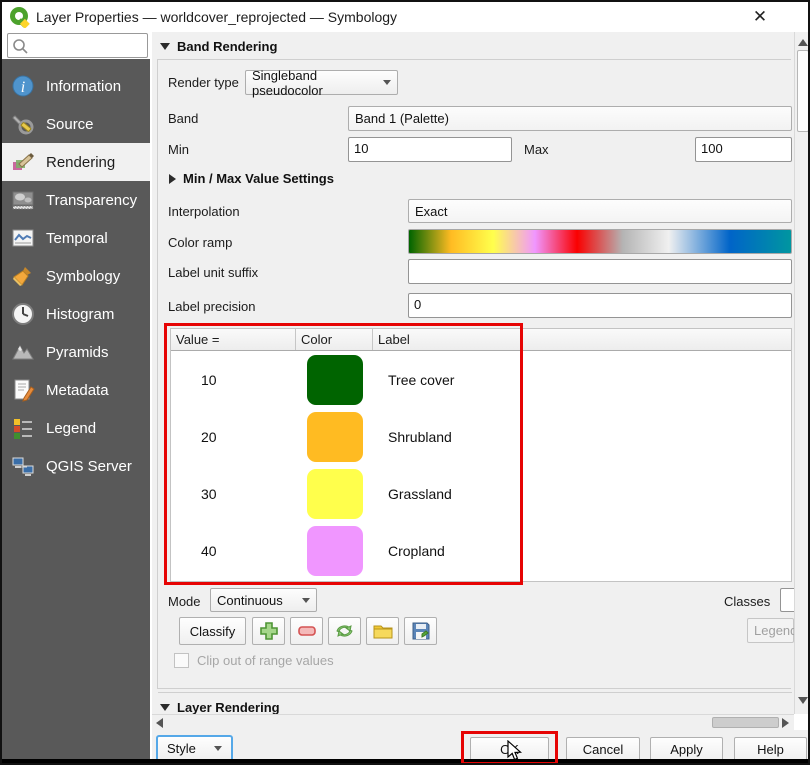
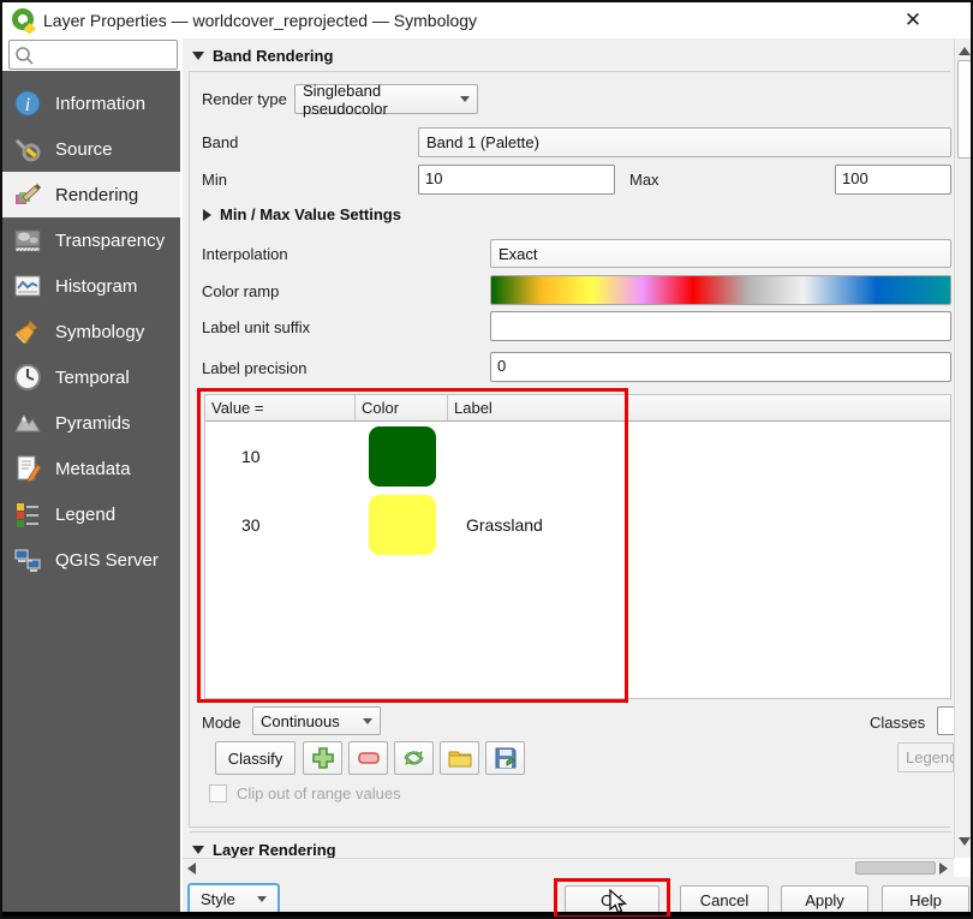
  Layer Properties — worldcover_reprojected — Symbology
  ✕
  i
  Information
  Source
  Rendering
  Transparency
- Temporal
+ Histogram
  Symbology
- Histogram
+ Temporal
  Pyramids
  Metadata
  Legend
  QGIS Server
  Band Rendering
  Render type
  Singleband pseudocolor
  Band
  Band 1 (Palette)
  Min
  10
  Max
  100
  Min / Max Value Settings
  Interpolation
  Exact
  Color ramp
  Label unit suffix
  Label precision
  0
  Value =
  Color
  Label
  10
- Tree cover
- 20
- Shrubland
  30
  Grassland
- 40
- Cropland
  Mode
  Continuous
  Classes
  Classify
  Legen
  Clip out of range values
  Layer Rendering
  Style
  Cancel
  Apply
  Help
